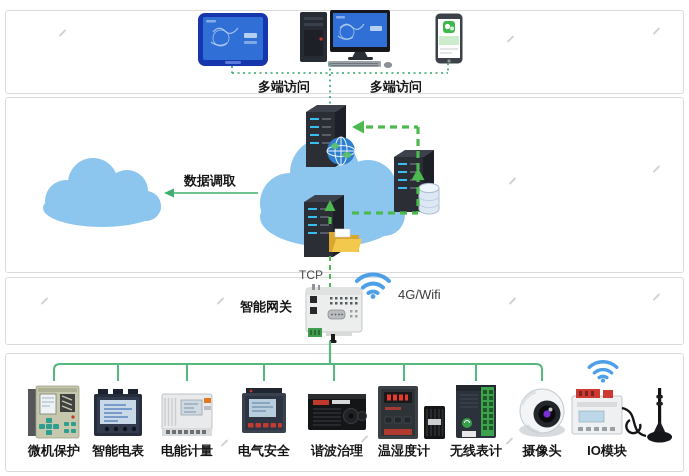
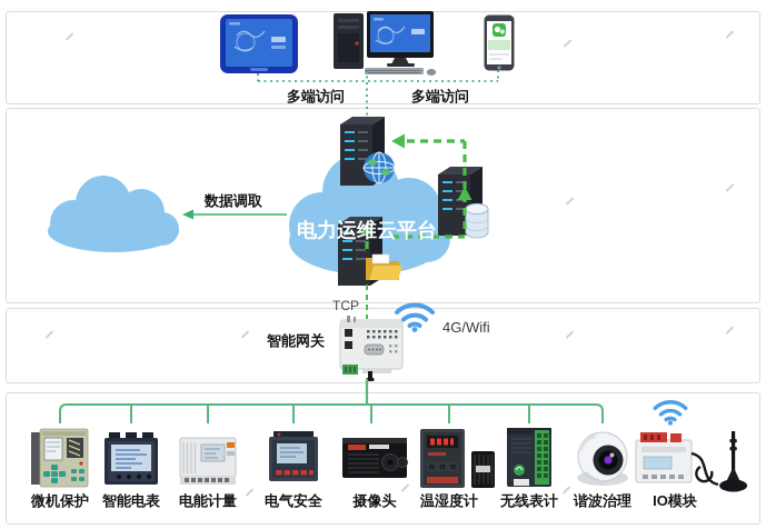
  多端访问
  多端访问
  数据调取
+ 电力运维云平台
  TCP
  智能网关
  4G/Wifi
  微机保护
  智能电表
  电能计量
  电气安全
- 谐波治理
+ 摄像头
  温湿度计
  无线表计
- 摄像头
+ 谐波治理
  IO模块
